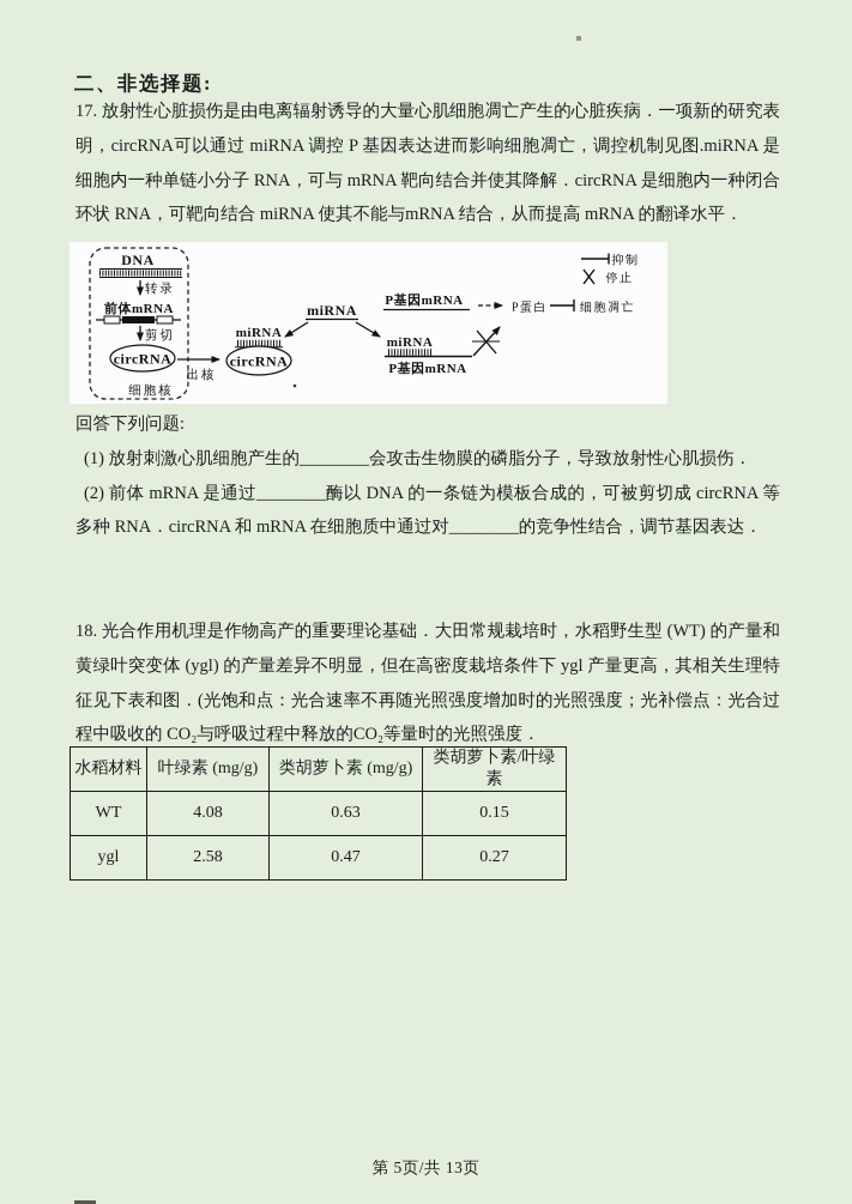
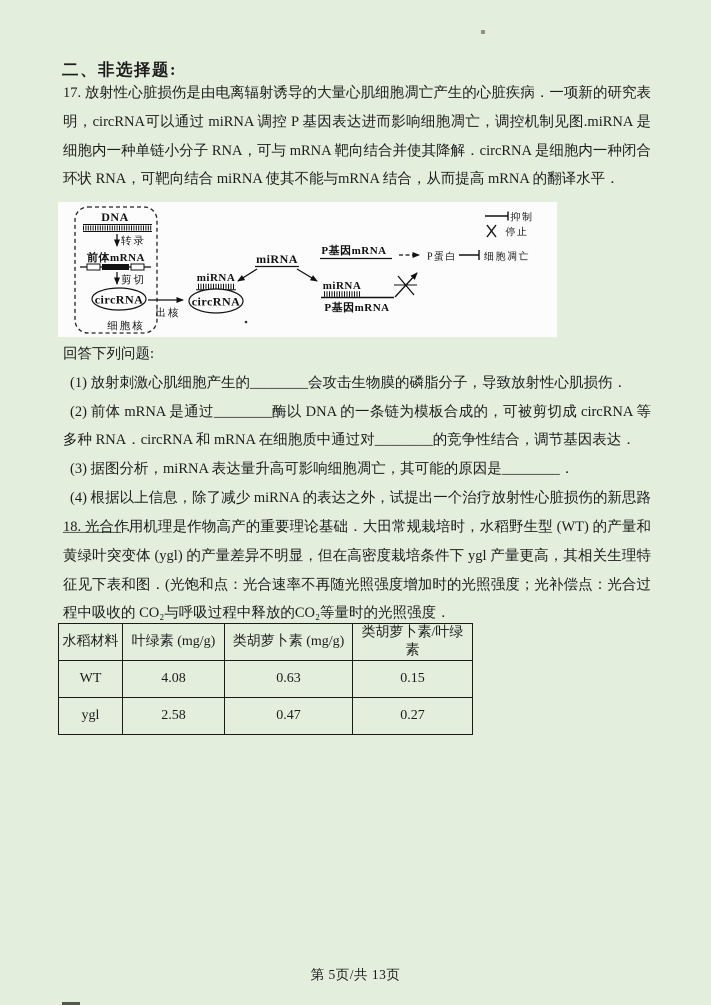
  二、非选择题:
  17. 放射性心脏损伤是由电离辐射诱导的大量心肌细胞凋亡产生的心脏疾病．一项新的研究表明，circRNA可以通过 miRNA 调控 P 基因表达进而影响细胞凋亡，调控机制见图.miRNA 是细胞内一种单链小分子 RNA，可与 mRNA 靶向结合并使其降解．circRNA 是细胞内一种闭合环状 RNA，可靶向结合 miRNA 使其不能与mRNA 结合，从而提高 mRNA 的翻译水平．
  DNA
  转录
  前体mRNA
  剪切
  circRNA
  细胞核
  出核
  miRNA
  circRNA
  miRNA
  P基因mRNA
  P蛋白
  细胞凋亡
  miRNA
  P基因mRNA
  抑制
  停止
  回答下列问题:
  (1) 放射刺激心肌细胞产生的________会攻击生物膜的磷脂分子，导致放射性心肌损伤．
  (2) 前体 mRNA 是通过________酶以 DNA 的一条链为模板合成的，可被剪切成 circRNA 等多种 RNA．circRNA 和 mRNA 在细胞质中通过对________的竞争性结合，调节基因表达．
+ (3) 据图分析，miRNA 表达量升高可影响细胞凋亡，其可能的原因是________．
+ (4) 根据以上信息，除了减少 miRNA 的表达之外，试提出一个治疗放射性心脏损伤的新思路________．
  18. 光合作用机理是作物高产的重要理论基础．大田常规栽培时，水稻野生型 (WT) 的产量和黄绿叶突变体 (ygl) 的产量差异不明显，但在高密度栽培条件下 ygl 产量更高，其相关生理特征见下表和图．(光饱和点：光合速率不再随光照强度增加时的光照强度；光补偿点：光合过程中吸收的 CO₂与呼吸过程中释放的CO₂等量时的光照强度．
  水稻材料	叶绿素 (mg/g)	类胡萝卜素 (mg/g)	类胡萝卜素/叶绿素
  WT	4.08	0.63	0.15
  ygl	2.58	0.47	0.27
  第 5页/共 13页
